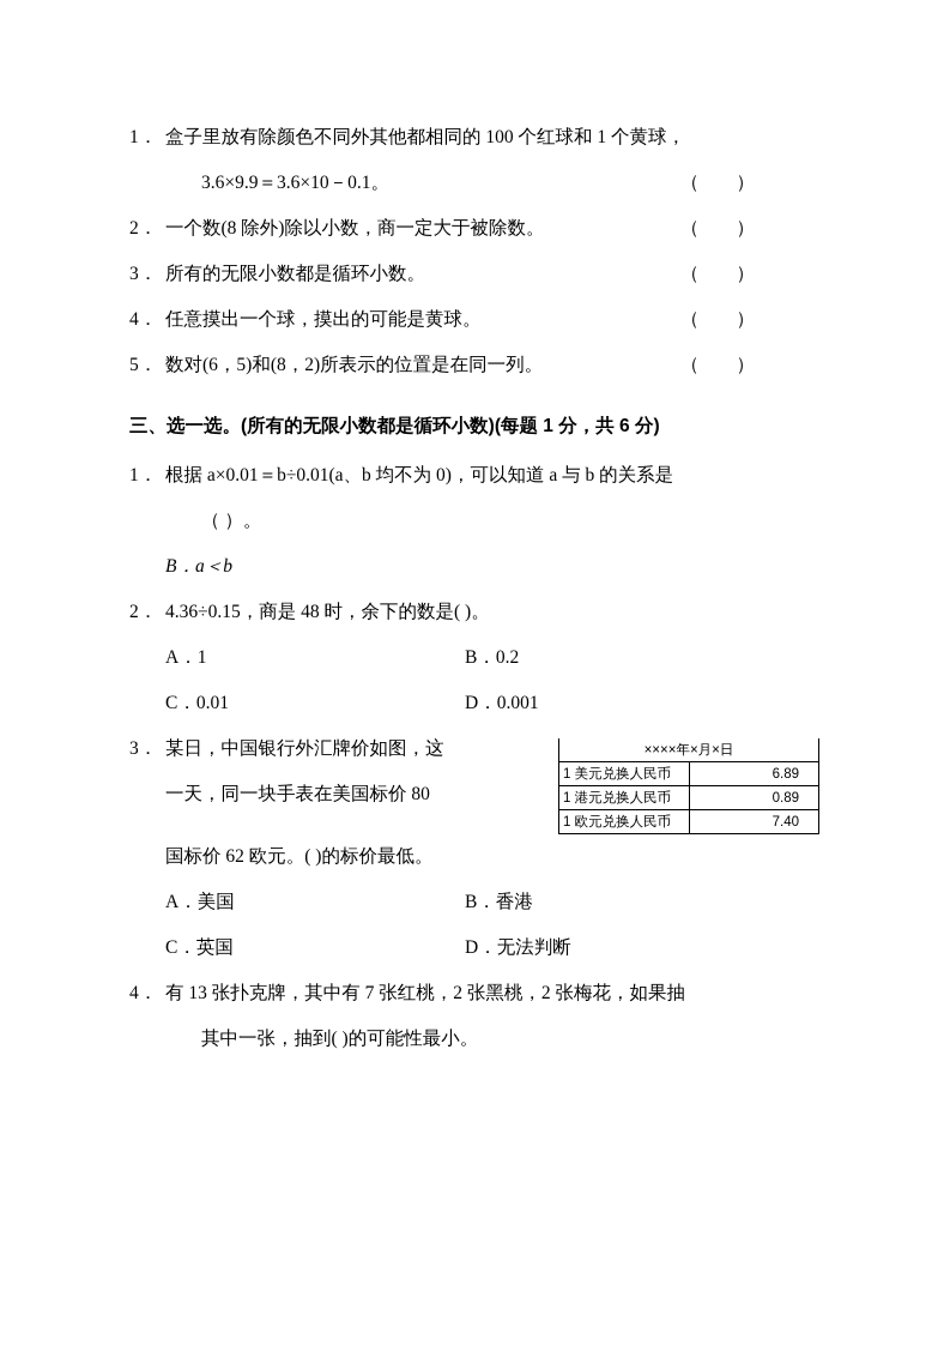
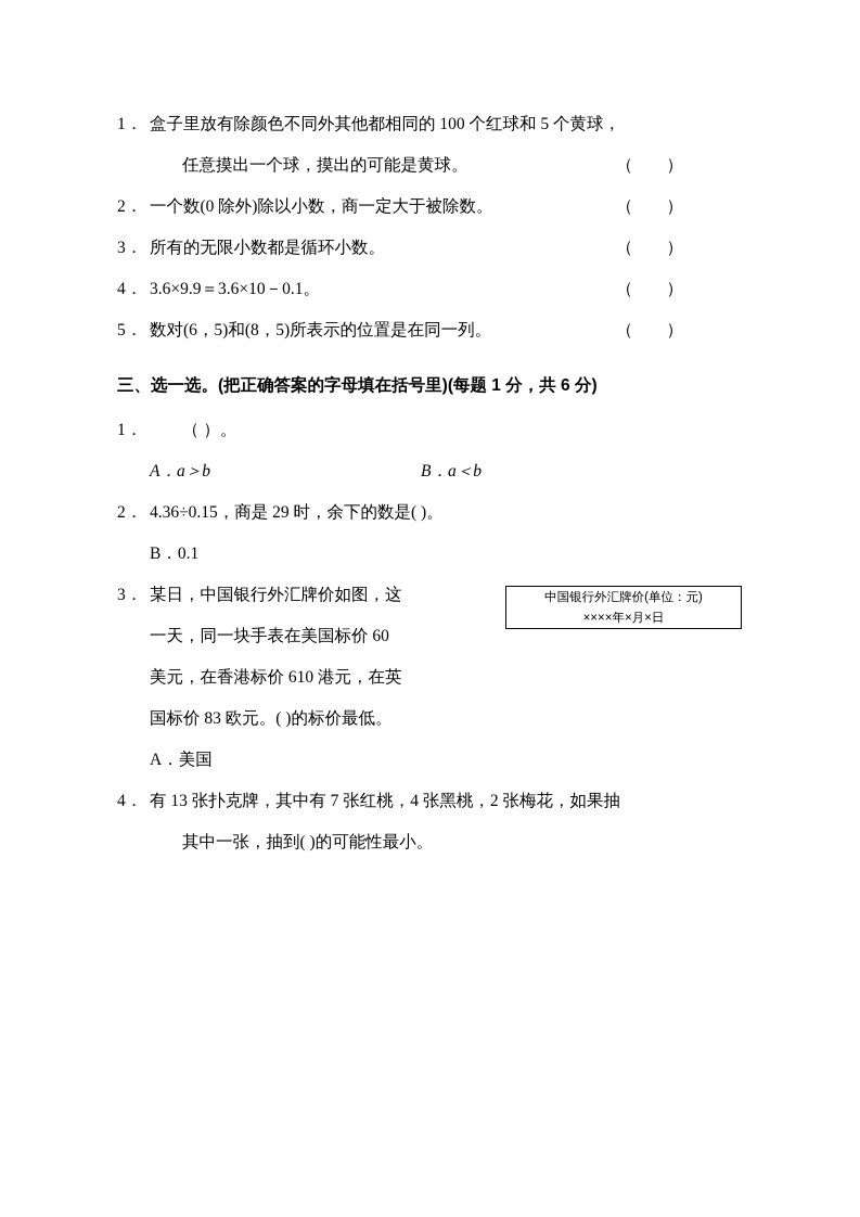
  1．
- 盒子里放有除颜色不同外其他都相同的 100 个红球和 1 个黄球，
+ 盒子里放有除颜色不同外其他都相同的 100 个红球和 5 个黄球，
- 3.6×9.9＝3.6×10－0.1。
+ 任意摸出一个球，摸出的可能是黄球。
  （ ）
  2．
- 一个数(8 除外)除以小数，商一定大于被除数。
+ 一个数(0 除外)除以小数，商一定大于被除数。
  （ ）
  3．
  所有的无限小数都是循环小数。
  （ ）
  4．
- 任意摸出一个球，摸出的可能是黄球。
+ 3.6×9.9＝3.6×10－0.1。
  （ ）
  5．
- 数对(6，5)和(8，2)所表示的位置是在同一列。
+ 数对(6，5)和(8，5)所表示的位置是在同一列。
  （ ）
- 三、选一选。(所有的无限小数都是循环小数)(每题 1 分，共 6 分)
+ 三、选一选。(把正确答案的字母填在括号里)(每题 1 分，共 6 分)
  1．
- 根据 a×0.01＝b÷0.01(a、b 均不为 0)，可以知道 a 与 b 的关系是
  （ ）。
+ A．a＞b
  B．a＜b
  2．
- 4.36÷0.15，商是 48 时，余下的数是( )。
+ 4.36÷0.15，商是 29 时，余下的数是( )。
- A．1
- B．0.2
+ B．0.1
- C．0.01
- D．0.001
  3．
  某日，中国银行外汇牌价如图，这
- 一天，同一块手表在美国标价 80
+ 一天，同一块手表在美国标价 60
+ 美元，在香港标价 610 港元，在英
+ 中国银行外汇牌价(单位：元)
  ××××年×月×日
- 1 美元兑换人民币	6.89
- 1 港元兑换人民币	0.89
- 1 欧元兑换人民币	7.40
- 国标价 62 欧元。( )的标价最低。
+ 国标价 83 欧元。( )的标价最低。
  A．美国
- B．香港
- C．英国
- D．无法判断
  4．
- 有 13 张扑克牌，其中有 7 张红桃，2 张黑桃，2 张梅花，如果抽
+ 有 13 张扑克牌，其中有 7 张红桃，4 张黑桃，2 张梅花，如果抽
  其中一张，抽到( )的可能性最小。
